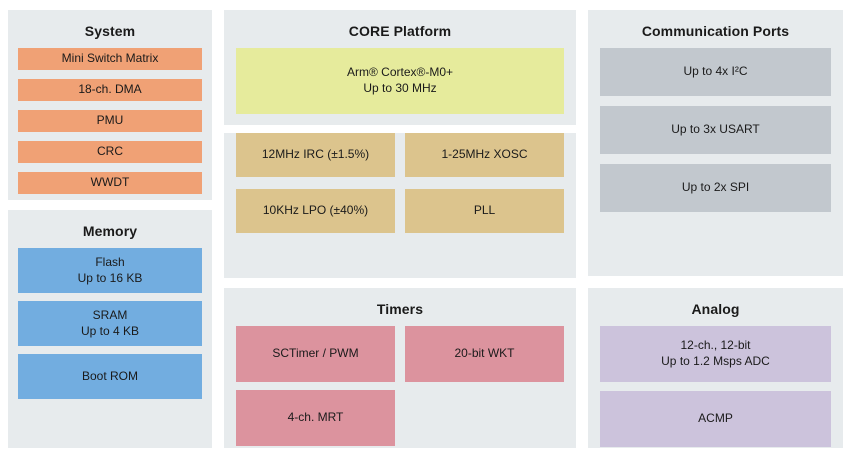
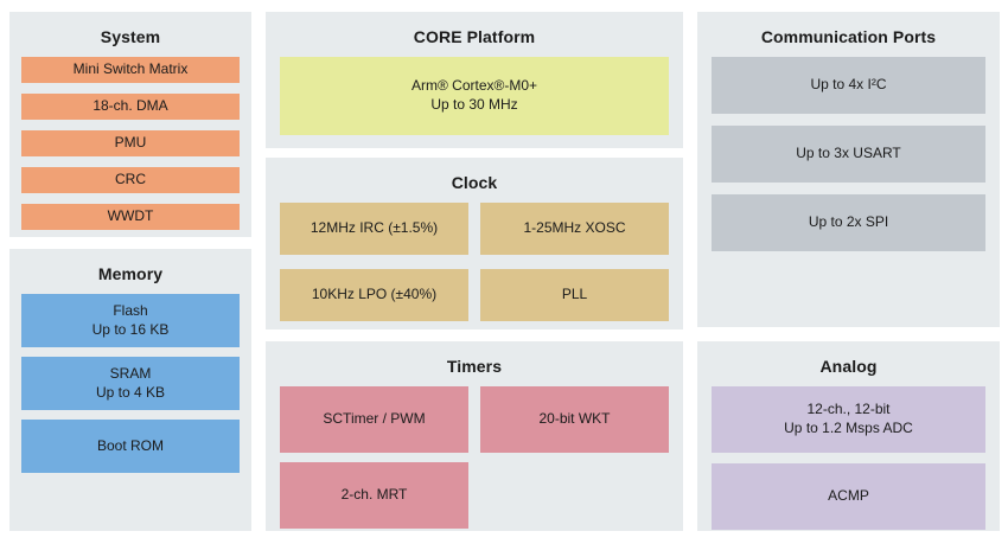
  System
  Mini Switch Matrix
  18-ch. DMA
  PMU
  CRC
  WWDT
  Memory
  Flash
  Up to 16 KB
  SRAM
  Up to 4 KB
  Boot ROM
  CORE Platform
  Arm® Cortex®-M0+
  Up to 30 MHz
+ Clock
  12MHz IRC (±1.5%)
  1-25MHz XOSC
  10KHz LPO (±40%)
  PLL
  Timers
  SCTimer / PWM
  20-bit WKT
- 4-ch. MRT
+ 2-ch. MRT
  Communication Ports
  Up to 4x I²C
  Up to 3x USART
  Up to 2x SPI
  Analog
  12-ch., 12-bit
  Up to 1.2 Msps ADC
  ACMP
